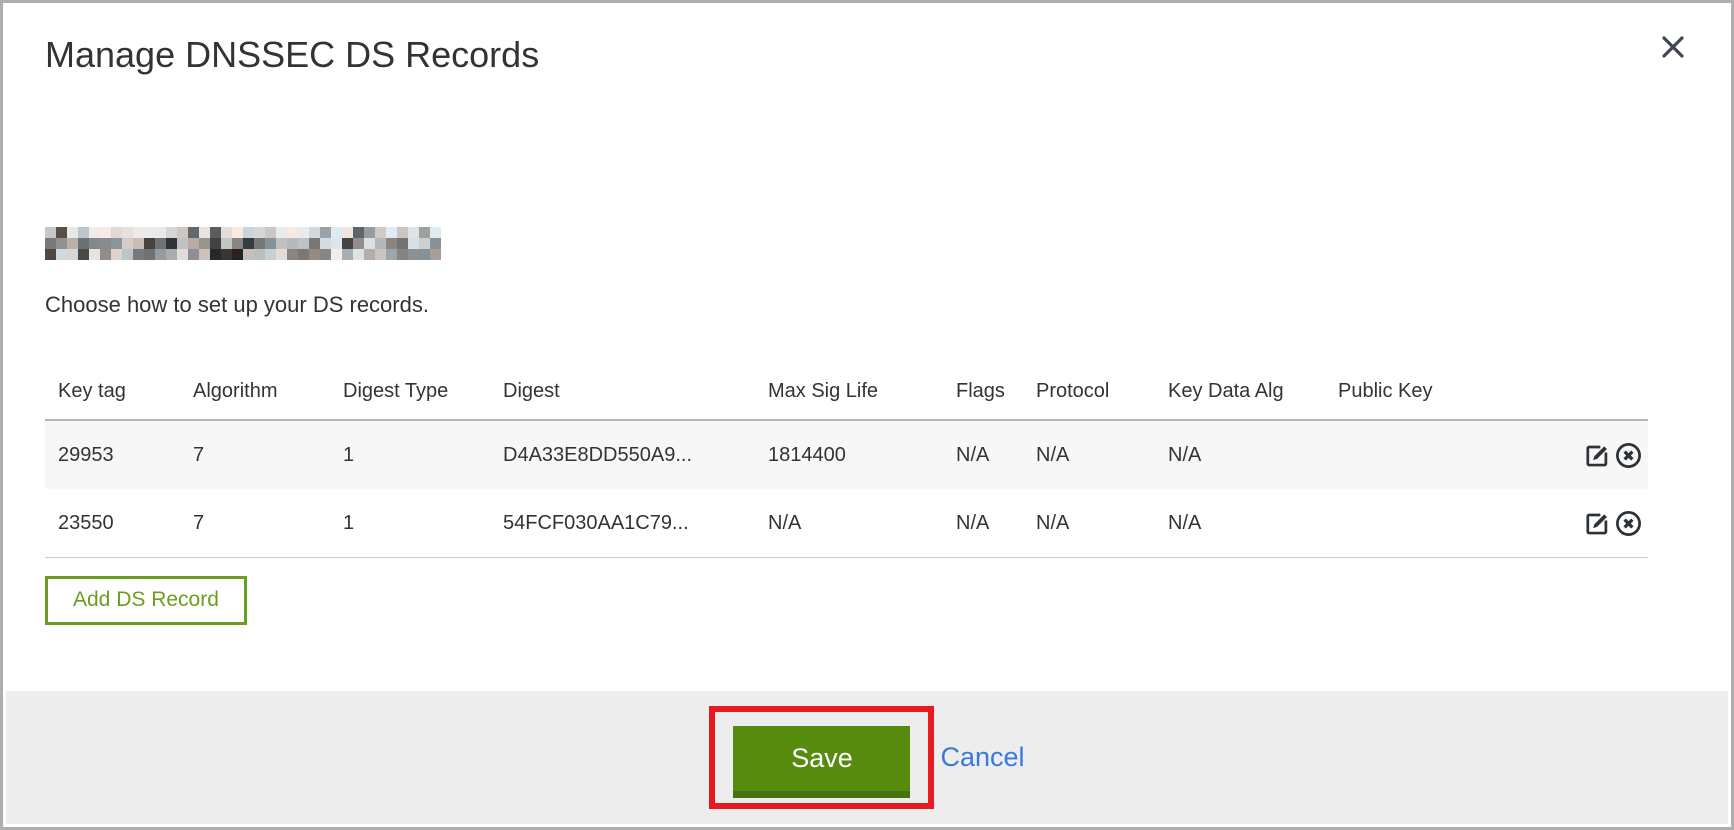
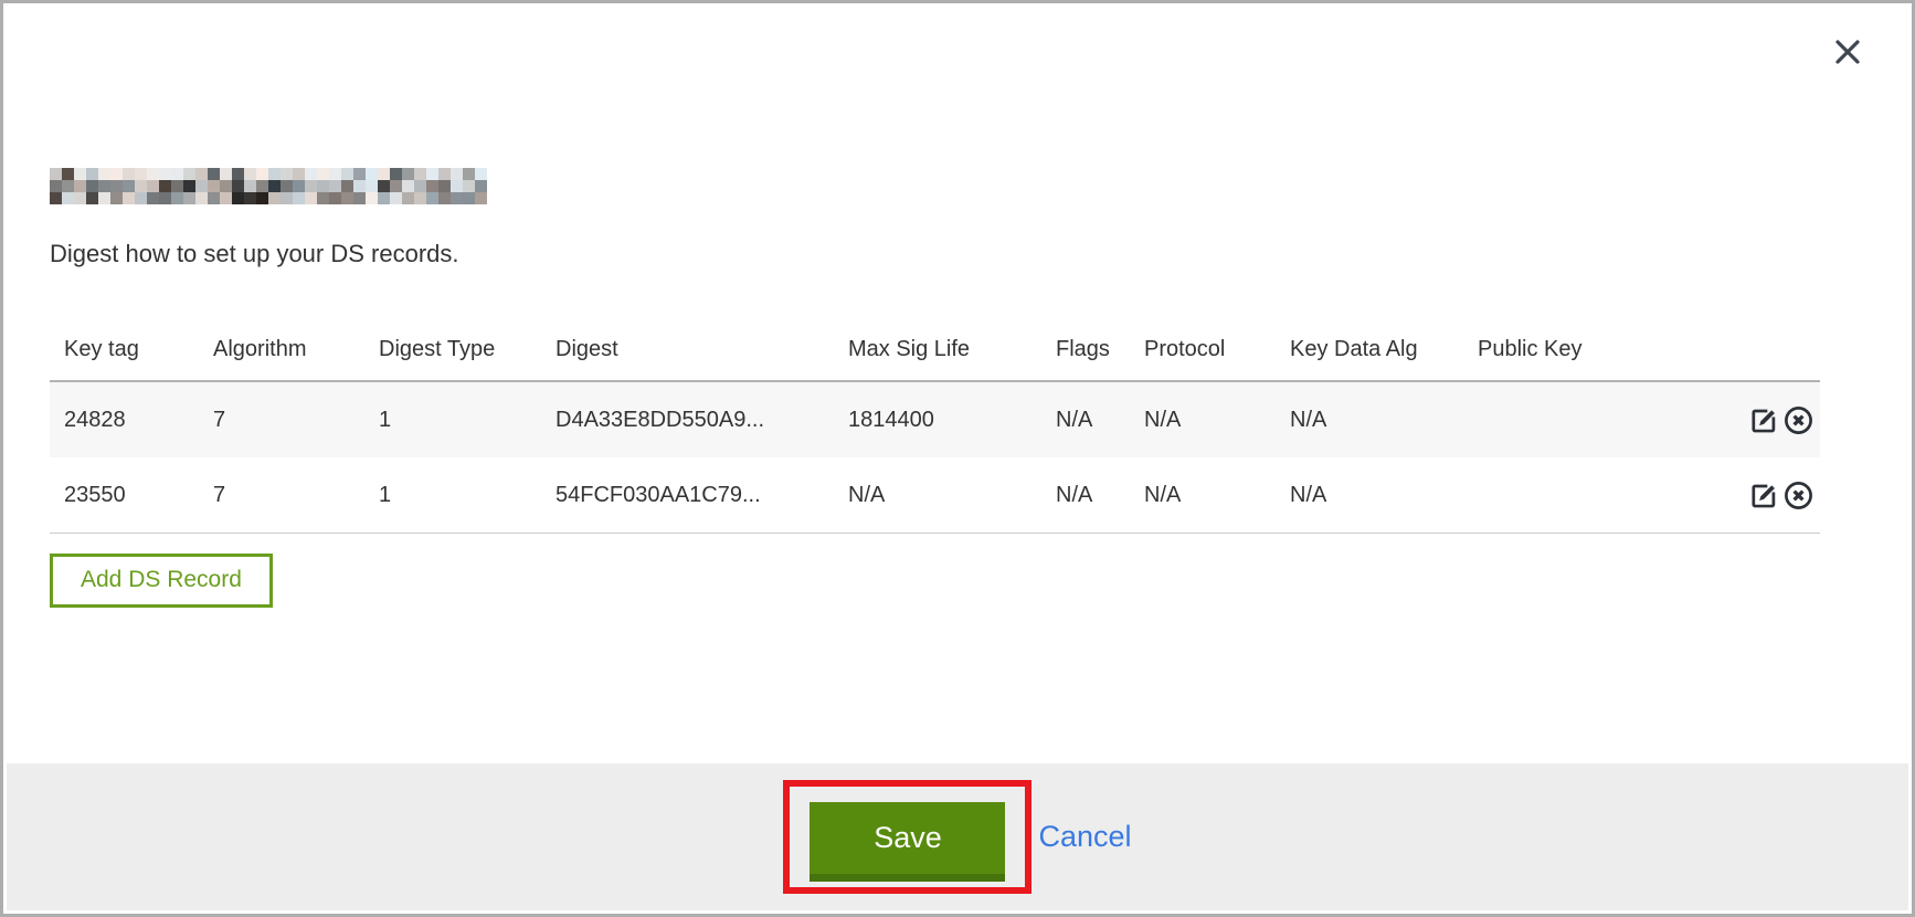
- Manage DNSSEC DS Records
- Choose how to set up your DS records.
+ Digest how to set up your DS records.
  Key tag
  Algorithm
  Digest Type
  Digest
  Max Sig Life
  Flags
  Protocol
  Key Data Alg
  Public Key
- 29953
+ 24828
  7
  1
  D4A33E8DD550A9...
  1814400
  N/A
  N/A
  N/A
  23550
  7
  1
  54FCF030AA1C79...
  N/A
  N/A
  N/A
  N/A
  Add DS Record
  Save
  Cancel
